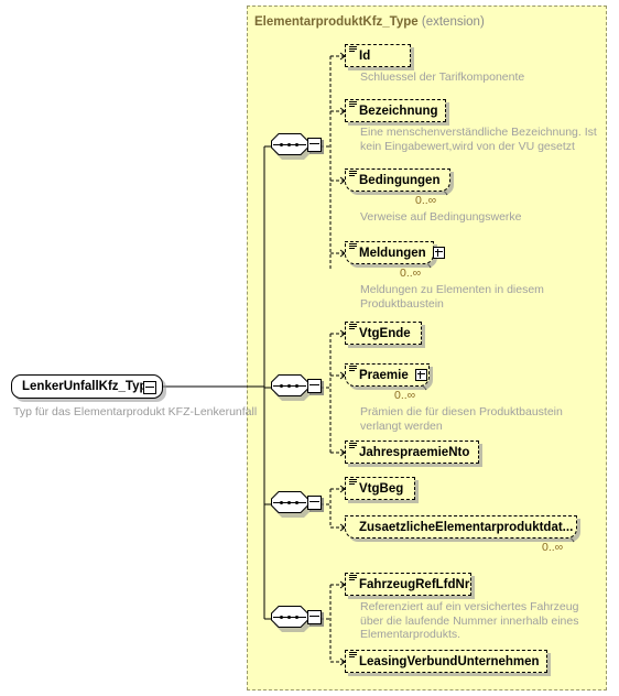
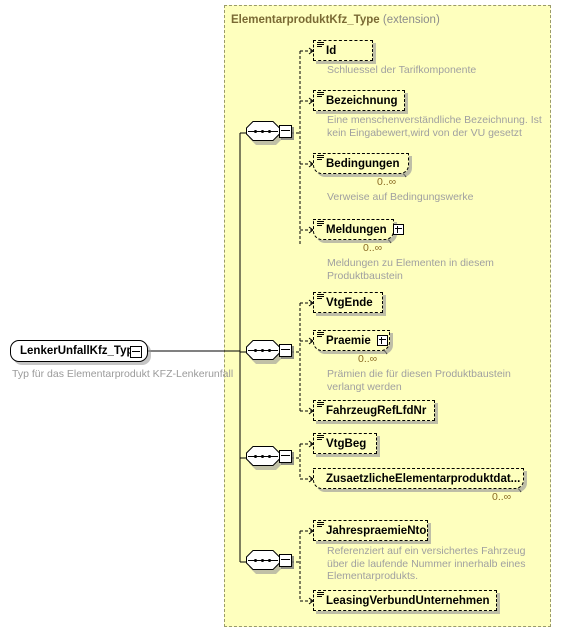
  ElementarproduktKfz_Type (extension)
  LenkerUnfallKfz_Ty
  Typ für das Elementarprodukt KFZ-Lenkerunfall
  Id
  Schluessel der Tarifkomponente
  Bezeichnung
  Eine menschenverständliche Bezeichnung. Ist kein Eingabewert,wird von der VU gesetzt
  Bedingungen
  0..∞
  Verweise auf Bedingungswerke
  Meldungen
  0..∞
  Meldungen zu Elementen in diesem Produktbaustein
  VtgEnde
  Praemie
  0..∞
  Prämien die für diesen Produktbaustein verlangt werden
- JahrespraemieNto
+ FahrzeugRefLfdNr
  VtgBeg
  ZusaetzlicheElementarproduktdat...
  0..∞
- FahrzeugRefLfdNr
+ JahrespraemieNto
  Referenziert auf ein versichertes Fahrzeug über die laufende Nummer innerhalb eines Elementarprodukts.
  LeasingVerbundUnternehmen
